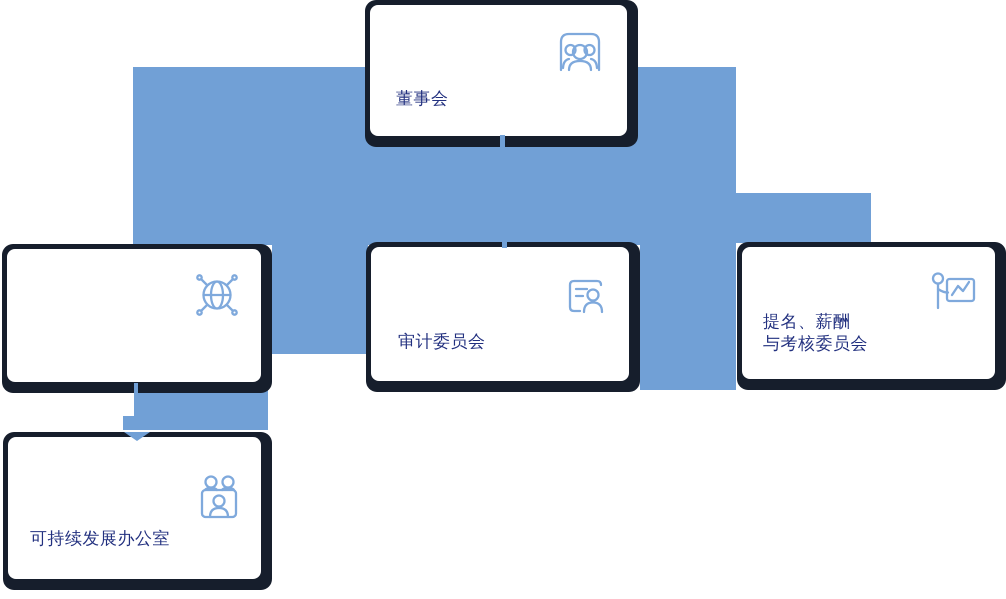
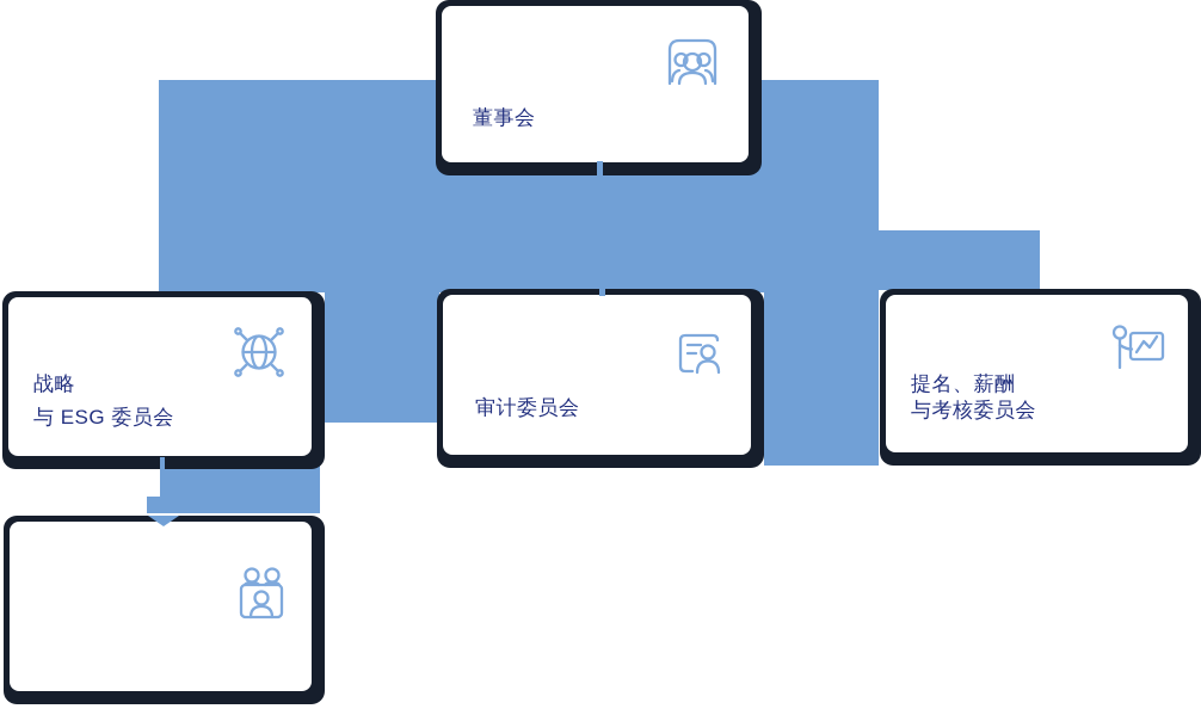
  董事会
+ 战略
+ 与 ESG 委员会
  审计委员会
  提名、薪酬
  与考核委员会
- 可持续发展办公室
